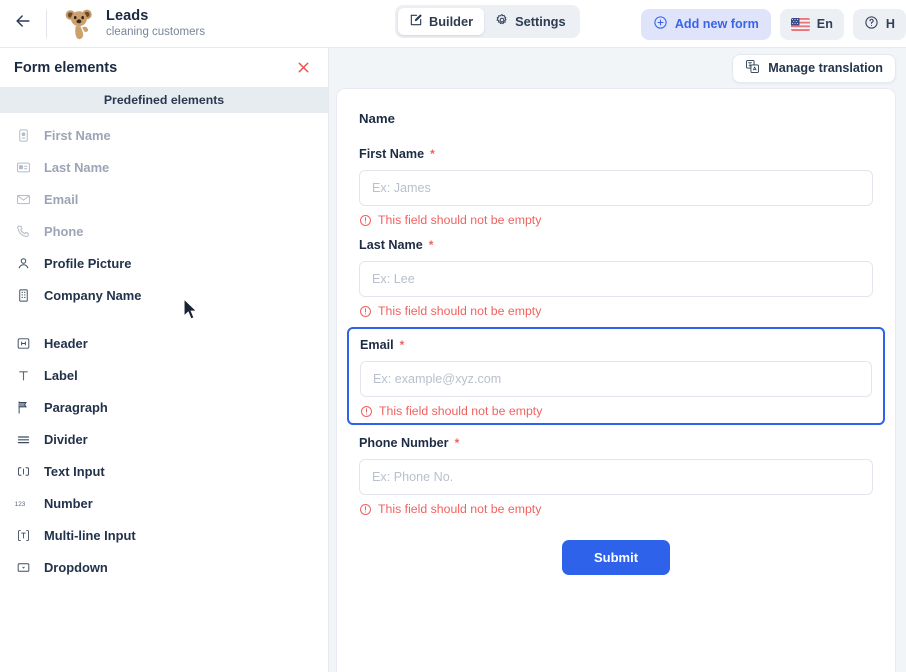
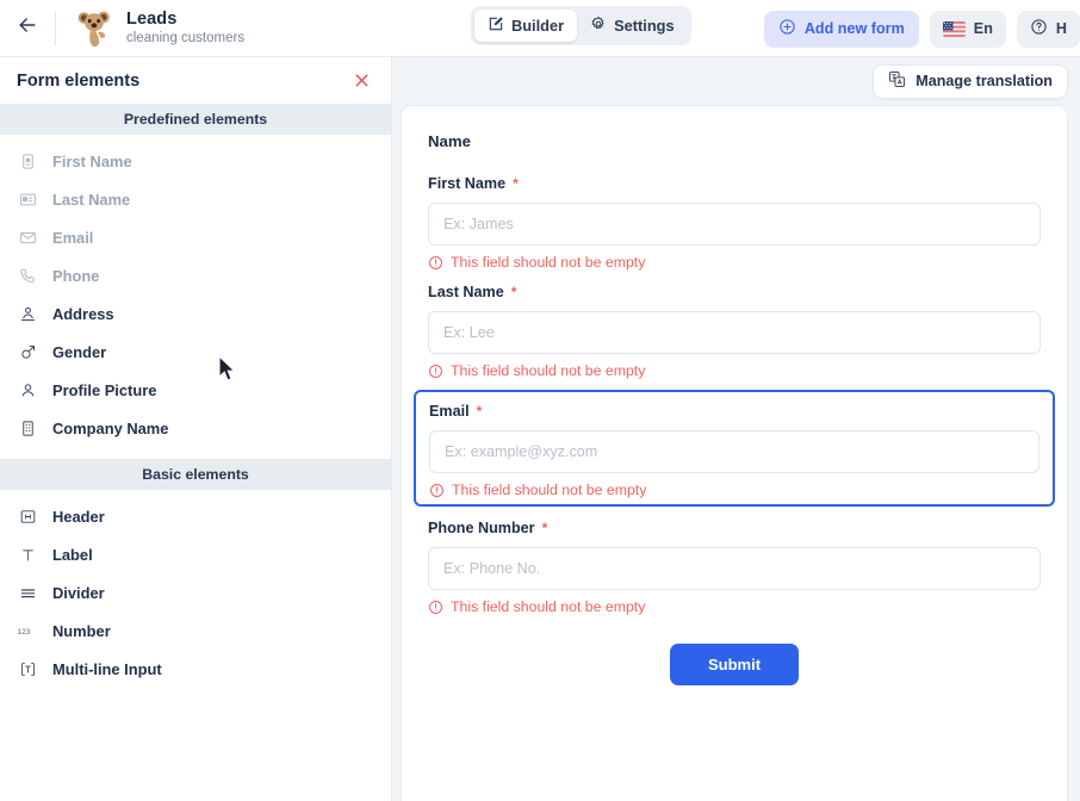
  Leads
  cleaning customers
  Builder
  Settings
  Add new form
  En
  H
  Form elements
  Predefined elements
  First Name
  Last Name
  Email
  Phone
+ Address
+ Gender
  Profile Picture
  Company Name
+ Basic elements
  Header
  Label
- Paragraph
  Divider
- Text Input
  Number
  Multi-line Input
- Dropdown
  Manage translation
  Name
  First Name
  *
  Ex: James
  This field should not be empty
  Last Name
  *
  Ex: Lee
  This field should not be empty
  Email
  *
  Ex: example@xyz.com
  This field should not be empty
  Phone Number
  *
  Ex: Phone No.
  This field should not be empty
  Submit
